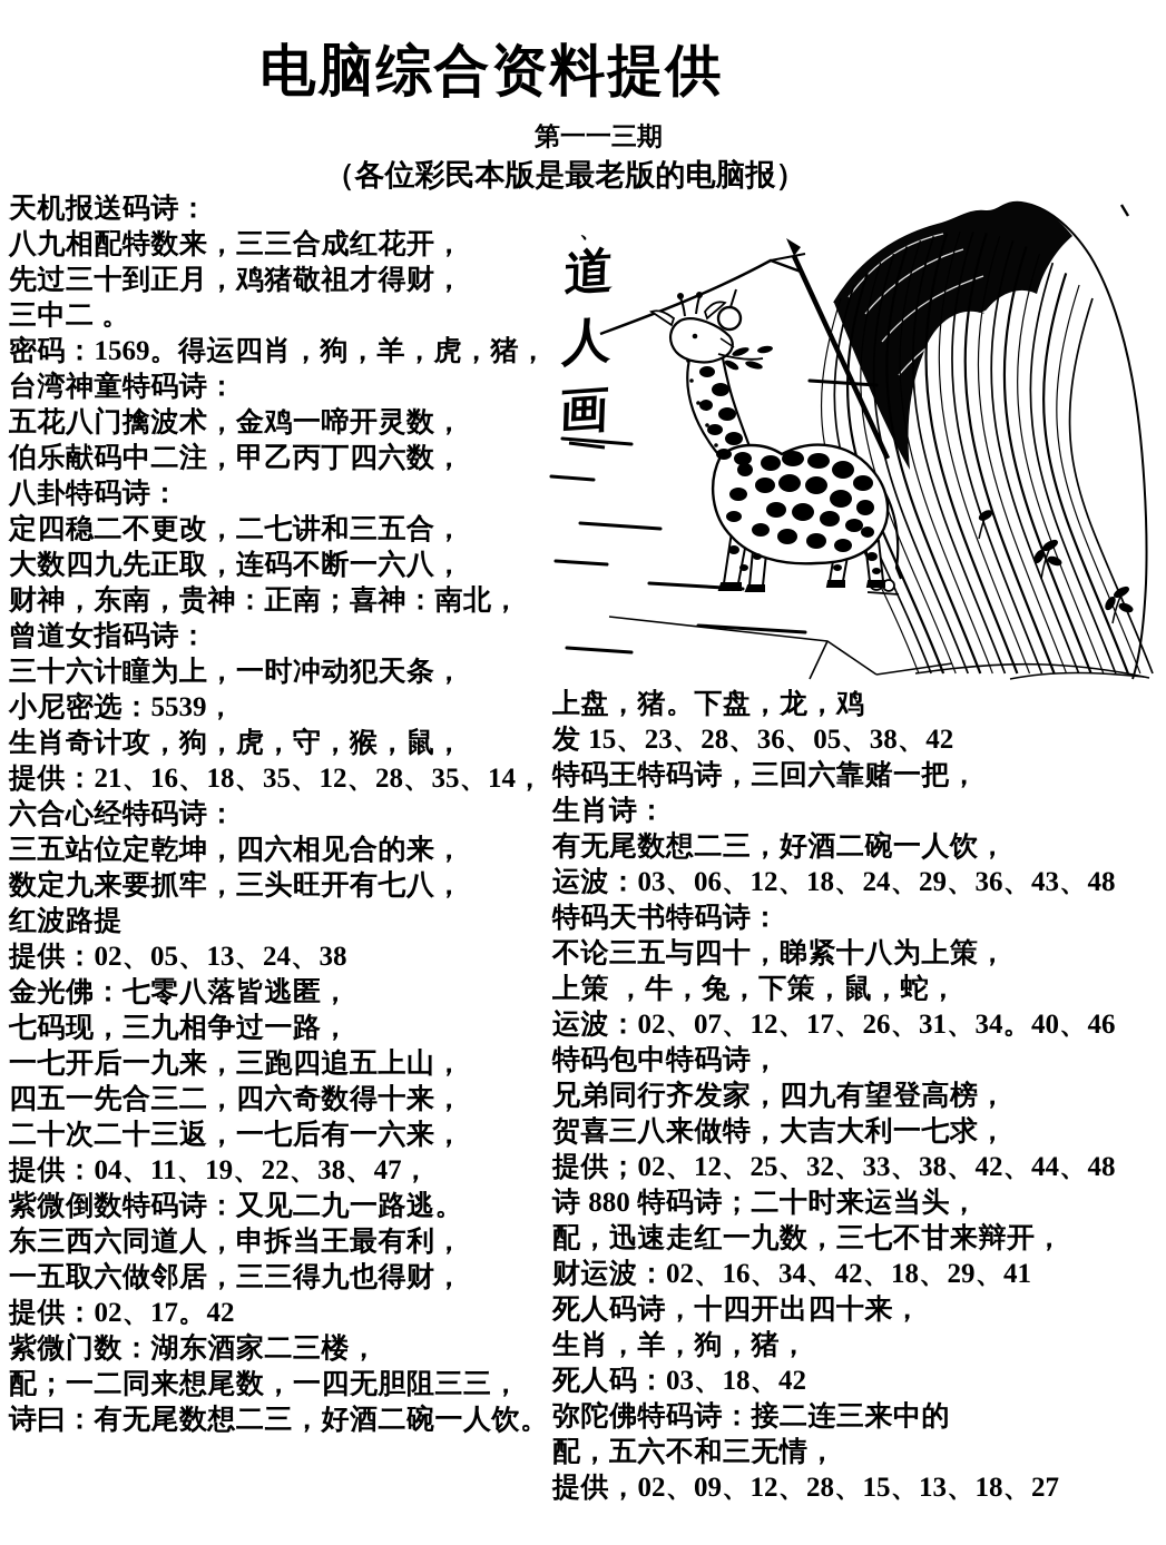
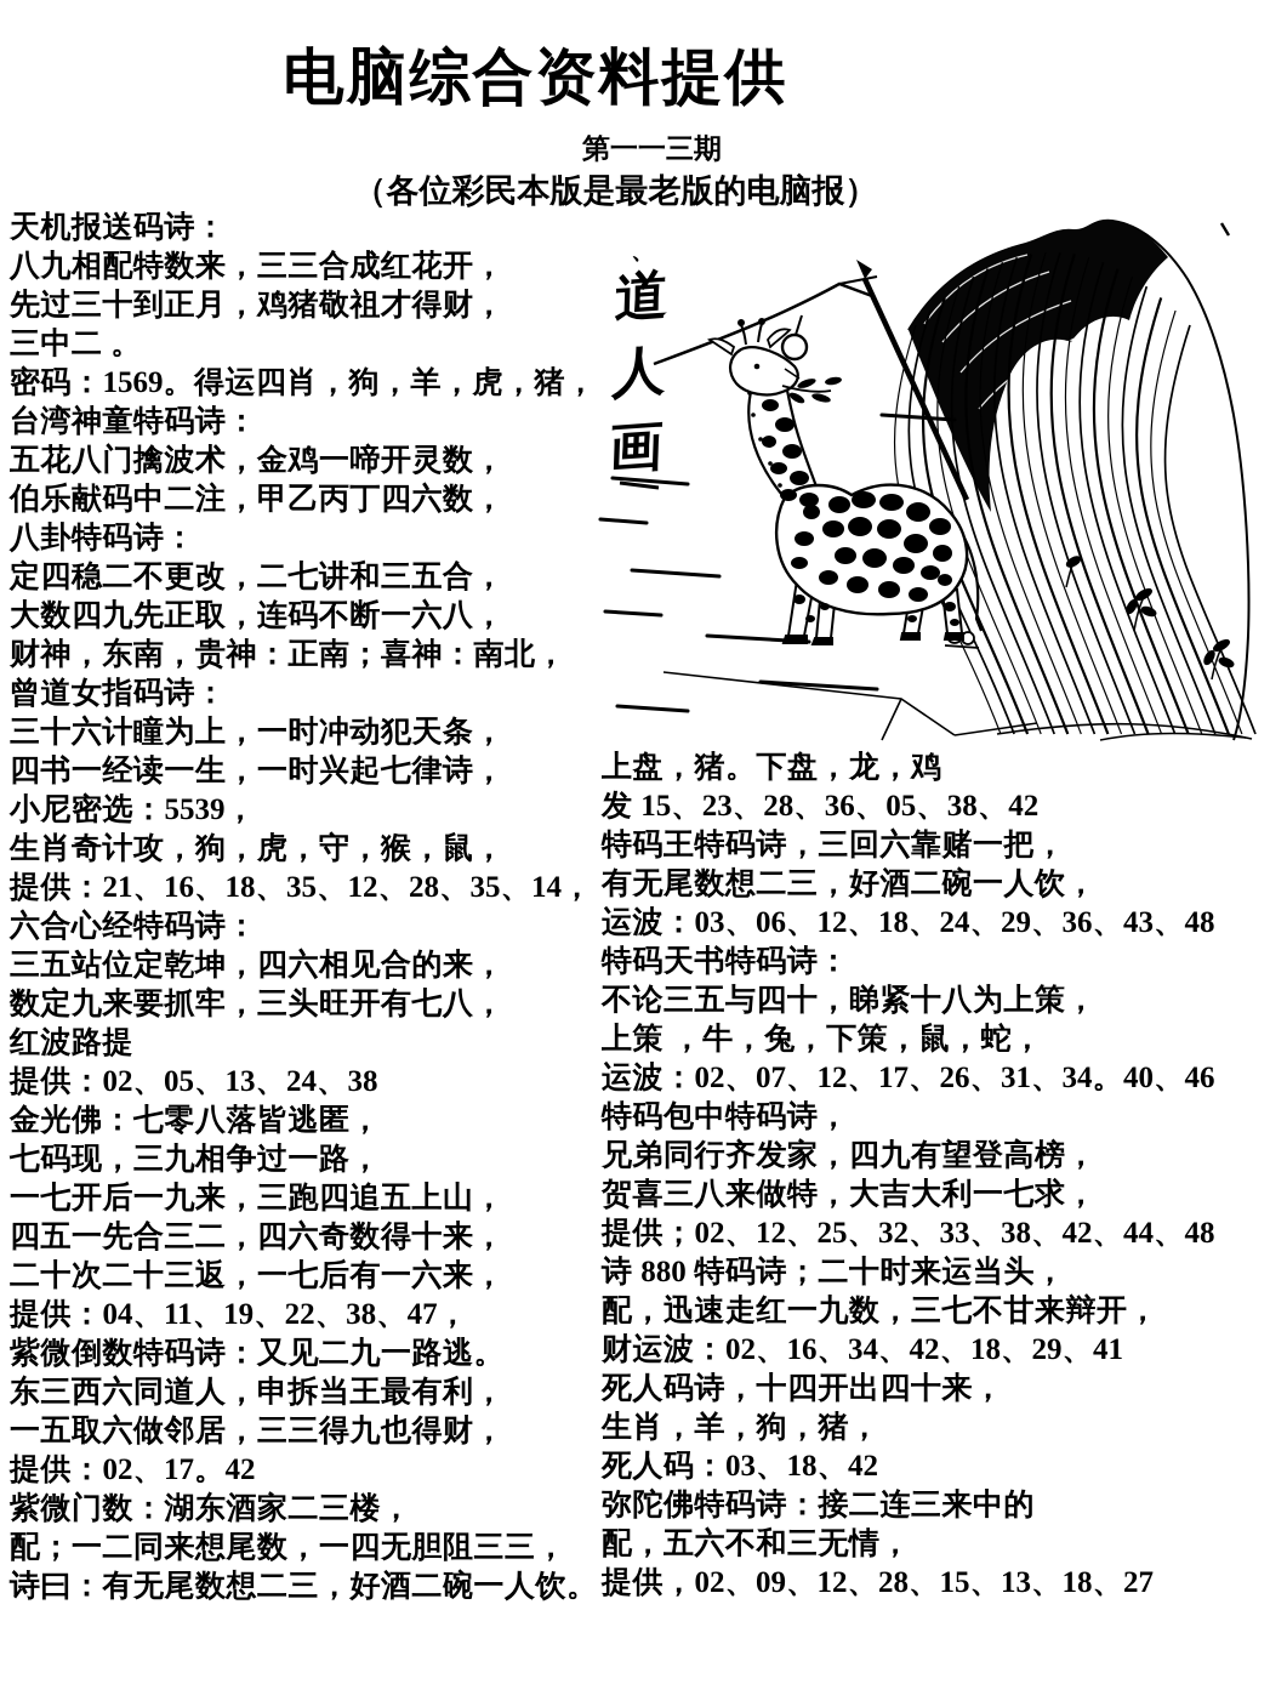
  电脑综合资料提供
  第一一三期
  （各位彩民本版是最老版的电脑报）
  天机报送码诗：
  八九相配特数来，三三合成红花开，
  先过三十到正月，鸡猪敬祖才得财，
  三中二 。
  密码：1569。得运四肖，狗，羊，虎，猪，
  台湾神童特码诗：
  五花八门擒波术，金鸡一啼开灵数，
  伯乐献码中二注，甲乙丙丁四六数，
  八卦特码诗：
  定四稳二不更改，二七讲和三五合，
  大数四九先正取，连码不断一六八，
  财神，东南，贵神：正南；喜神：南北，
  曾道女指码诗：
  三十六计瞳为上，一时冲动犯天条，
+ 四书一经读一生，一时兴起七律诗，
  小尼密选：5539，
  生肖奇计攻，狗，虎，守，猴，鼠，
  提供：21、16、18、35、12、28、35、14，
  六合心经特码诗：
  三五站位定乾坤，四六相见合的来，
  数定九来要抓牢，三头旺开有七八，
  红波路提
  提供：02、05、13、24、38
  金光佛：七零八落皆逃匿，
  七码现，三九相争过一路，
  一七开后一九来，三跑四追五上山，
  四五一先合三二，四六奇数得十来，
  二十次二十三返，一七后有一六来，
  提供：04、11、19、22、38、47，
  紫微倒数特码诗：又见二九一路逃。
  东三西六同道人，申拆当王最有利，
  一五取六做邻居，三三得九也得财，
  提供：02、17。42
  紫微门数：湖东酒家二三楼，
  配；一二同来想尾数，一四无胆阻三三，
  诗曰：有无尾数想二三，好酒二碗一人饮。
  上盘，猪。下盘，龙，鸡
  发 15、23、28、36、05、38、42
  特码王特码诗，三回六靠赌一把，
- 生肖诗：
  有无尾数想二三，好酒二碗一人饮，
  运波：03、06、12、18、24、29、36、43、48
  特码天书特码诗：
  不论三五与四十，睇紧十八为上策，
  上策 ，牛，兔，下策，鼠，蛇，
  运波：02、07、12、17、26、31、34。40、46
  特码包中特码诗，
  兄弟同行齐发家，四九有望登高榜，
  贺喜三八来做特，大吉大利一七求，
  提供；02、12、25、32、33、38、42、44、48
  诗 880 特码诗；二十时来运当头，
  配，迅速走红一九数，三七不甘来辩开，
  财运波：02、16、34、42、18、29、41
  死人码诗，十四开出四十来，
  生肖，羊，狗，猪，
  死人码：03、18、42
  弥陀佛特码诗：接二连三来中的
  配，五六不和三无情，
  提供，02、09、12、28、15、13、18、27
